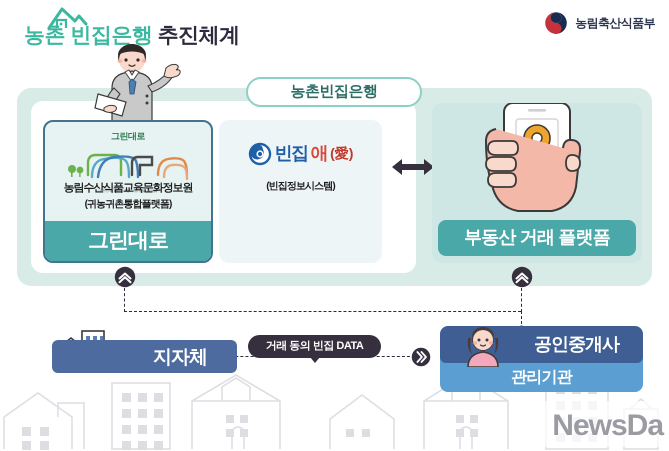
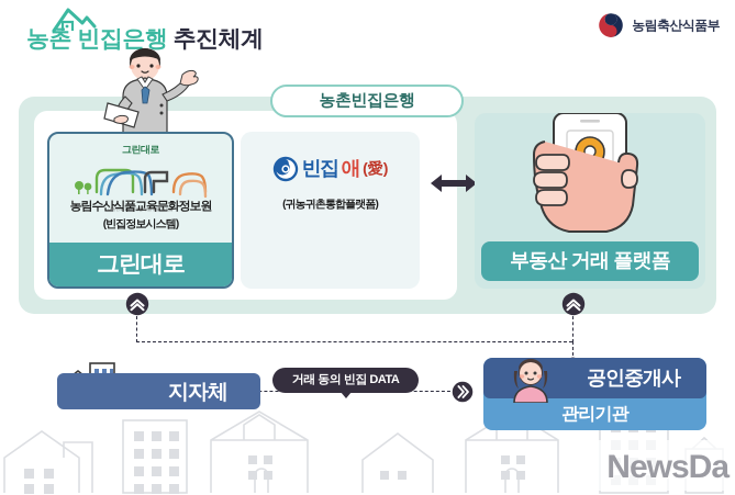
  농촌 빈집은행 추진체계
  농림축산식품부
  농촌빈집은행
  그린대로
  농림수산식품교육문화정보원
- (귀농귀촌통합플랫폼)
+ (빈집정보시스템)
  그린대로
  빈집
  애
  (愛)
- (빈집정보시스템)
+ (귀농귀촌통합플랫폼)
  부동산 거래 플랫폼
  지자체
  거래 동의 빈집 DATA
  공인중개사
  관리기관
  NewsDa
